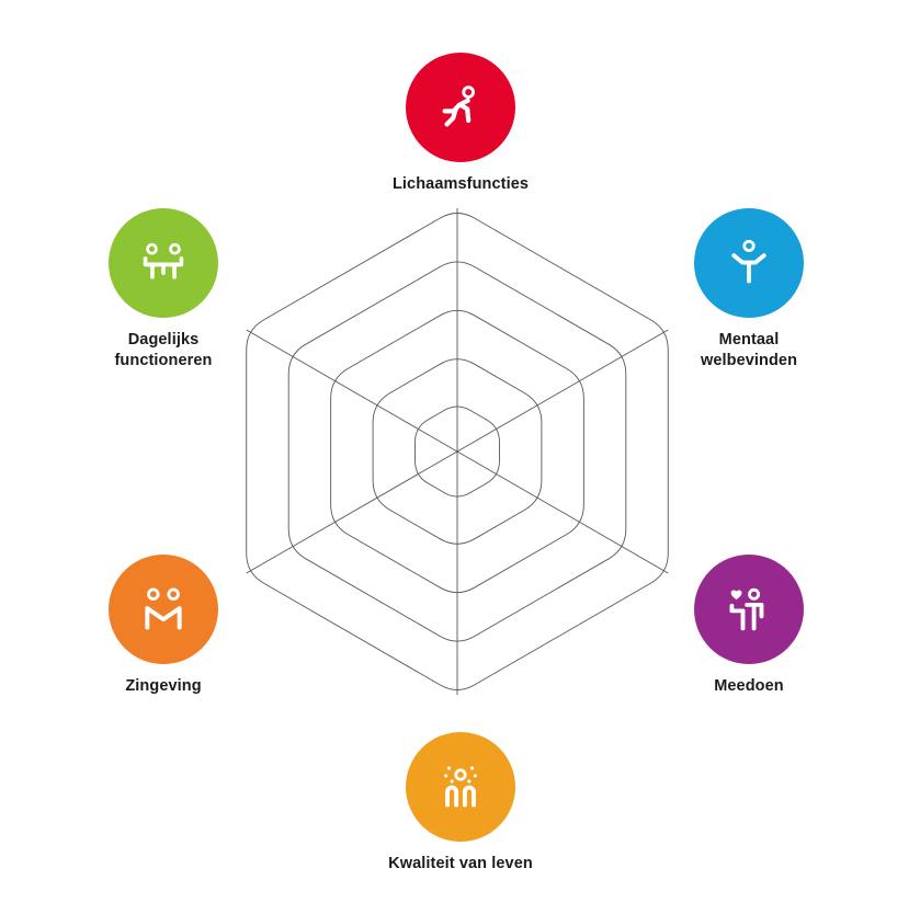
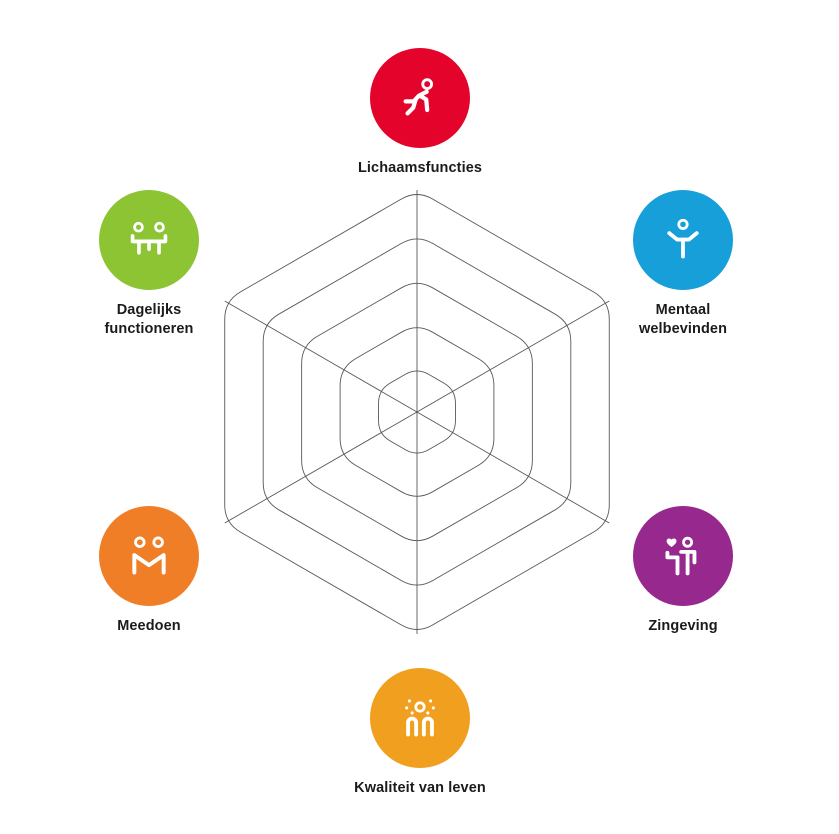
  Lichaamsfuncties
  Mentaal
  welbevinden
- Meedoen
+ Zingeving
  Kwaliteit van leven
- Zingeving
+ Meedoen
  Dagelijks
  functioneren
